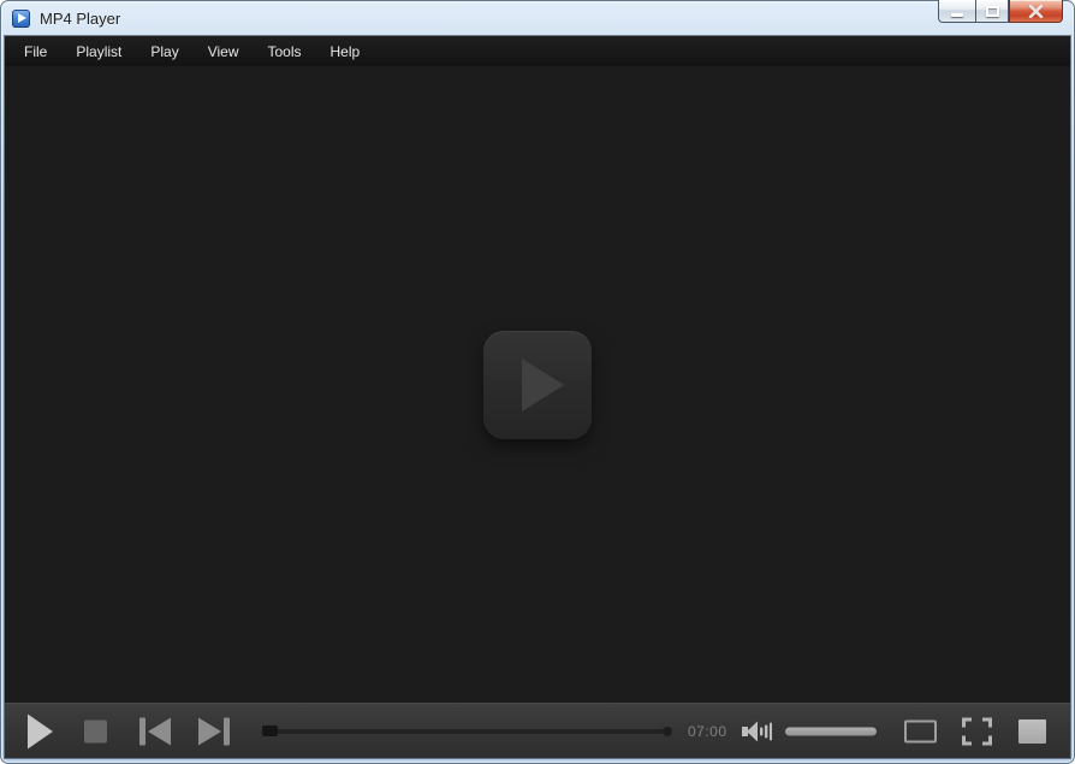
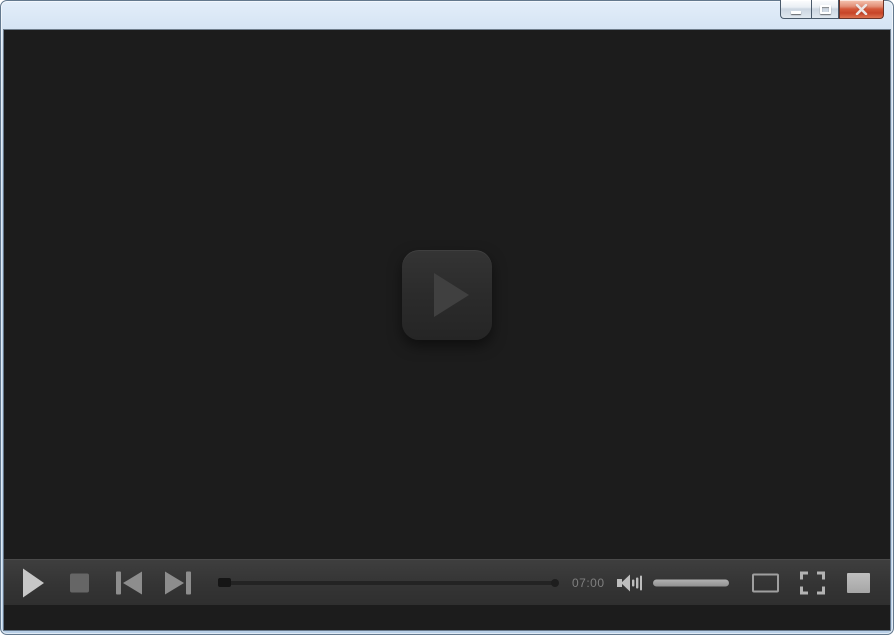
- MP4 Player
- File
- Playlist
- Play
- View
- Tools
- Help
  07:00
